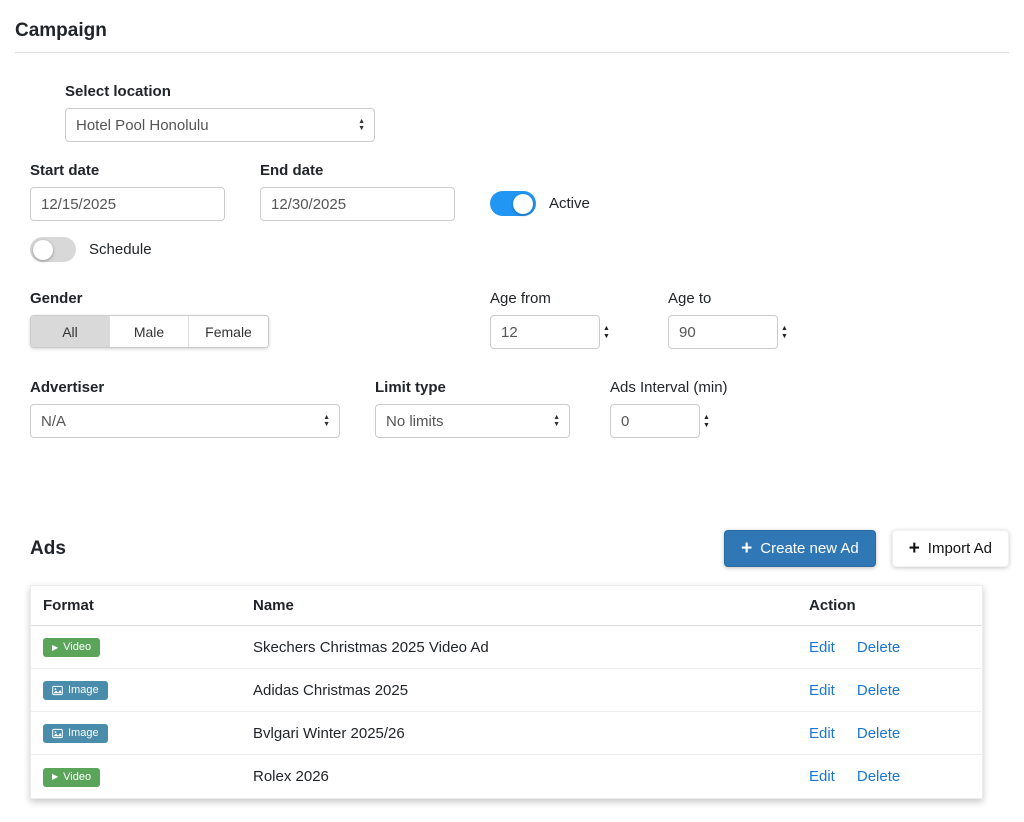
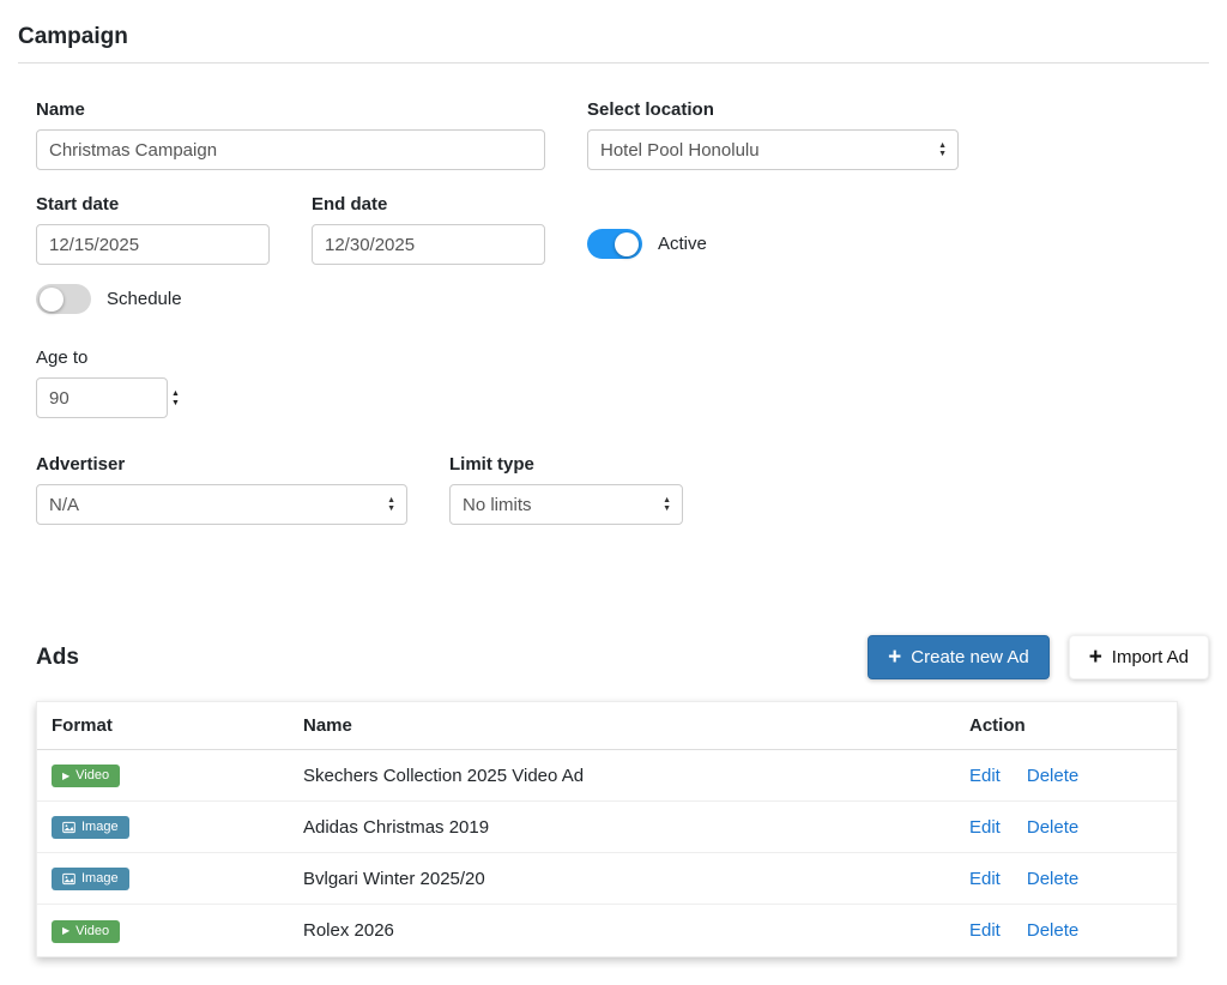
  Campaign
+ Name
+ Christmas Campaign
  Select location
  Hotel Pool Honolulu
  Start date
  12/15/2025
  End date
  12/30/2025
  Active
  Schedule
- Gender
- All
- Male
- Female
- Age from
- 12
  Age to
  90
  Advertiser
  N/A
  Limit type
  No limits
- Ads Interval (min)
- 0
  Ads
  +
  Create new Ad
  +
  Import Ad
  Format	Name	Action
- ▶ Video	Skechers Christmas 2025 Video Ad	Edit Delete
+ ▶ Video	Skechers Collection 2025 Video Ad	Edit Delete
- Image	Adidas Christmas 2025	Edit Delete
+ Image	Adidas Christmas 2019	Edit Delete
- Image	Bvlgari Winter 2025/26	Edit Delete
+ Image	Bvlgari Winter 2025/20	Edit Delete
  ▶ Video	Rolex 2026	Edit Delete
